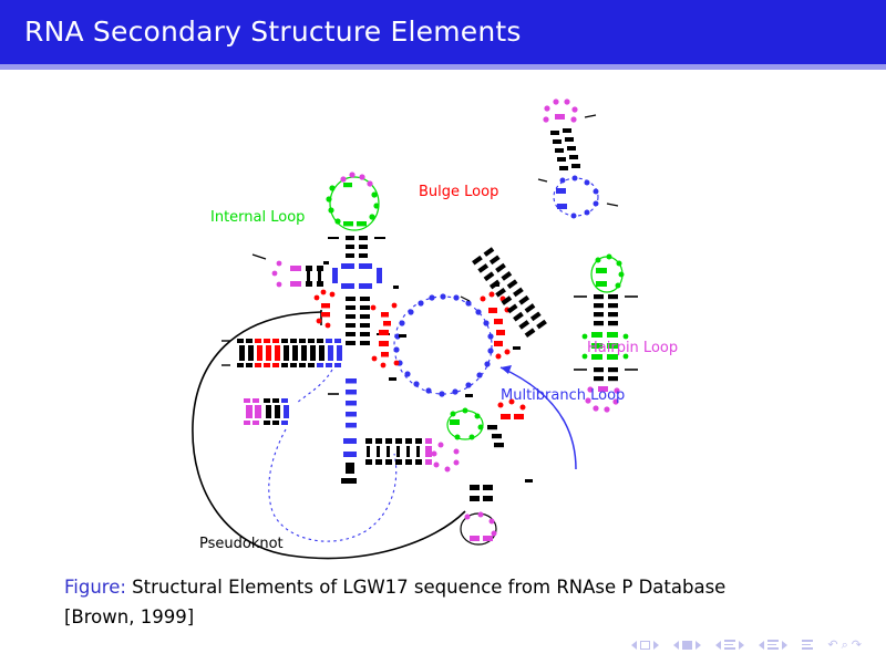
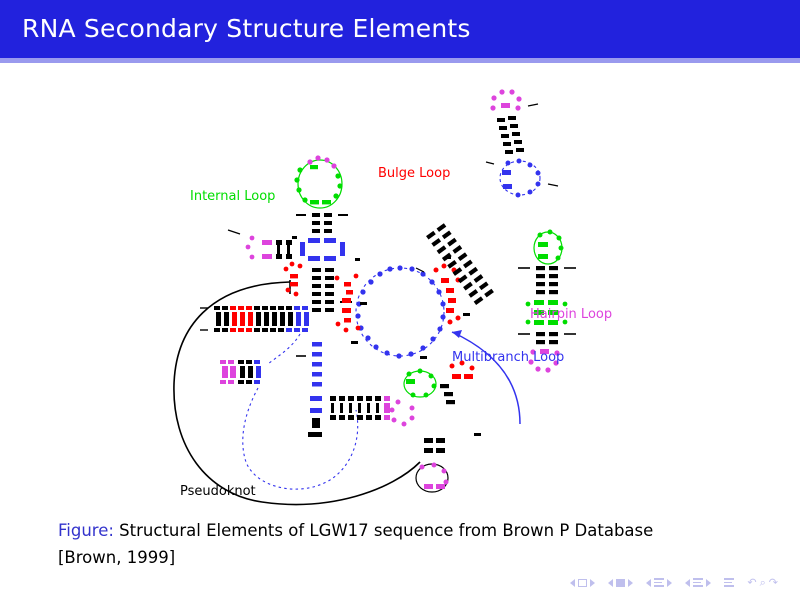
  RNA Secondary Structure Elements
  Internal Loop
  Bulge Loop
  Hairpin Loop
  Multibranch Loop
  Pseudoknot
- Figure: Structural Elements of LGW17 sequence from RNAse P Database [Brown, 1999]
+ Figure: Structural Elements of LGW17 sequence from Brown P Database [Brown, 1999]
  ↶
  ⌕
  ↷
